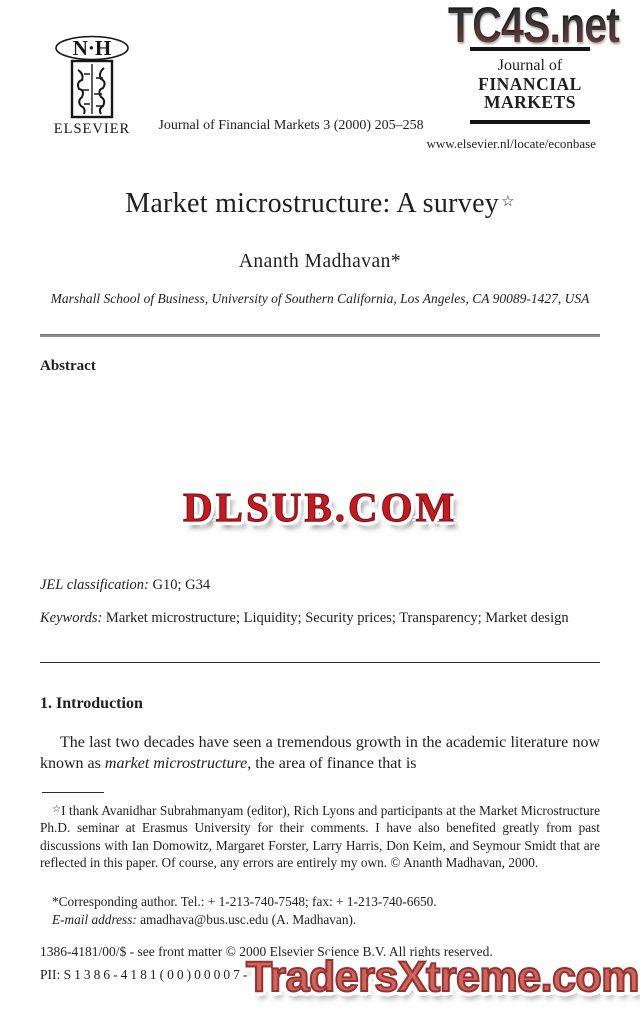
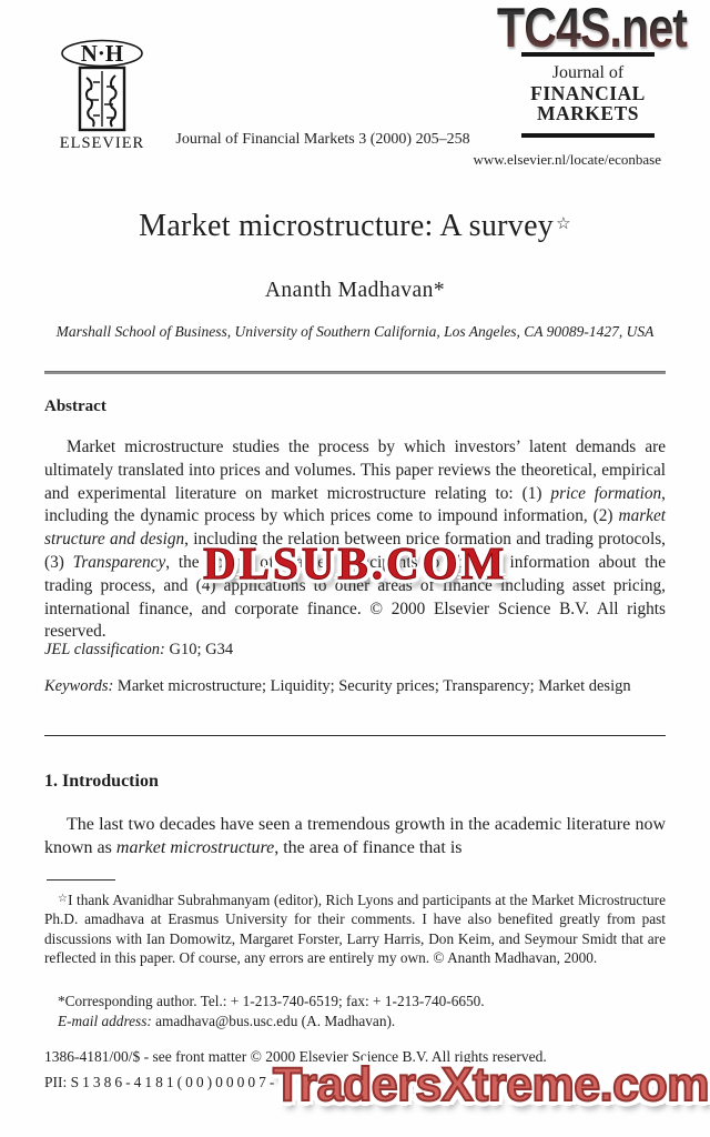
  N·H
  ELSEVIER
  Journal of Financial Markets 3 (2000) 205–258
  Journal of
  FINANCIAL
  MARKETS
  www.elsevier.nl/locate/econbase
  Market microstructure: A survey ☆
  Ananth Madhavan*
  Marshall School of Business, University of Southern California, Los Angeles, CA 90089-1427, USA
  Abstract
+ Market microstructure studies the process by which investors’ latent demands are ultimately translated into prices and volumes. This paper reviews the theoretical, empirical and experimental literature on market microstructure relating to: (1) price formation, including the dynamic process by which prices come to impound information, (2) market structure and design, including the relation between price formation and trading protocols, (3) Transparency, the ability of market participants to observe information about the trading process, and (4) applications to other areas of finance including asset pricing, international finance, and corporate finance. © 2000 Elsevier Science B.V. All rights reserved.
  JEL classification: G10; G34
  Keywords: Market microstructure; Liquidity; Security prices; Transparency; Market design
  1. Introduction
  The last two decades have seen a tremendous growth in the academic literature now known as market microstructure, the area of finance that is
- ☆I thank Avanidhar Subrahmanyam (editor), Rich Lyons and participants at the Market Microstructure Ph.D. seminar at Erasmus University for their comments. I have also benefited greatly from past discussions with Ian Domowitz, Margaret Forster, Larry Harris, Don Keim, and Seymour Smidt that are reflected in this paper. Of course, any errors are entirely my own. © Ananth Madhavan, 2000.
+ ☆I thank Avanidhar Subrahmanyam (editor), Rich Lyons and participants at the Market Microstructure Ph.D. amadhava at Erasmus University for their comments. I have also benefited greatly from past discussions with Ian Domowitz, Margaret Forster, Larry Harris, Don Keim, and Seymour Smidt that are reflected in this paper. Of course, any errors are entirely my own. © Ananth Madhavan, 2000.
- *Corresponding author. Tel.: + 1-213-740-7548; fax: + 1-213-740-6650.
+ *Corresponding author. Tel.: + 1-213-740-6519; fax: + 1-213-740-6650.
  E-mail address: amadhava@bus.usc.edu (A. Madhavan).
  1386-4181/00/$ - see front matter © 2000 Elsevier Science B.V. All rights reserved.
  PII: S1386-4181(00)00007-
  TC4S.net
  DLSUB.COM
  TradersXtreme.com
